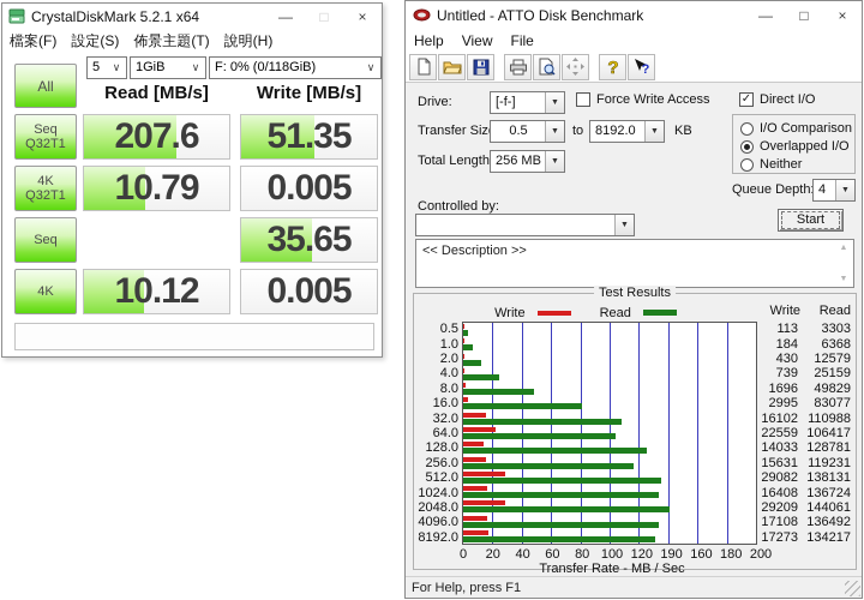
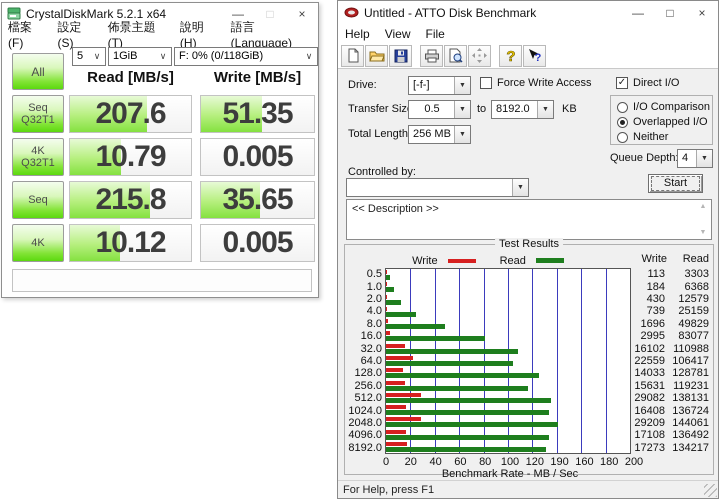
  CrystalDiskMark 5.2.1 x64
  —
  □
  ×
  檔案(F)
  設定(S)
  佈景主題(T)
  說明(H)
+ 語言(Language)
  5
  ∨
  1GiB
  ∨
  F: 0% (0/118GiB)
  ∨
  All
  Read [MB/s]
  Write [MB/s]
  Seq
  Q32T1
  207.6
  51.35
  4K
  Q32T1
  10.79
  0.005
  Seq
+ 215.8
  35.65
  4K
  10.12
  0.005
  Untitled - ATTO Disk Benchmark
  —
  □
  ×
  Help
  View
  File
  ?
  ?
  Drive:
  [-f-]
  Force Write Access
  ✓
  Direct I/O
  I/O Comparison
  Overlapped I/O
  Neither
  Transfer Siz
  0.5
  to
  8192.0
  KB
  Total Length
  256 MB
  Queue Depth
  4
  Controlled by:
  Start
  << Description >>
  Test Results
  Write
  Read
  Write
  Read
  0.5
  1.0
  2.0
  4.0
  8.0
  16.0
  32.0
  64.0
  128.0
  256.0
  512.0
  1024.0
  2048.0
  4096.0
  8192.0
  113
  184
  430
  739
  1696
  2995
  16102
  22559
  14033
  15631
  29082
  16408
  29209
  17108
  17273
  3303
  6368
  12579
  25159
  49829
  83077
  110988
  106417
  128781
  119231
  138131
  136724
  144061
  136492
  134217
  0
  20
  40
  60
  80
  100
  120
  190
  160
  180
  200
- Transfer Rate - MB / Sec
+ Benchmark Rate - MB / Sec
  For Help, press F1
